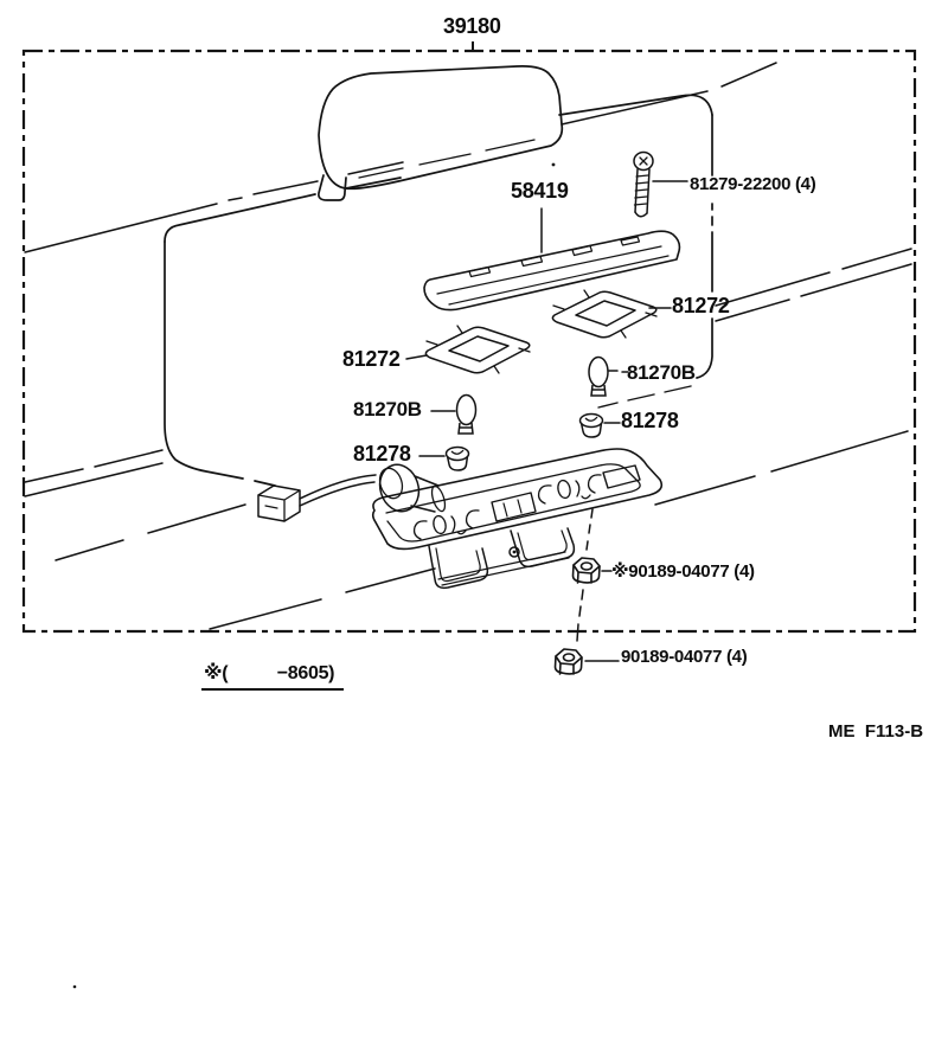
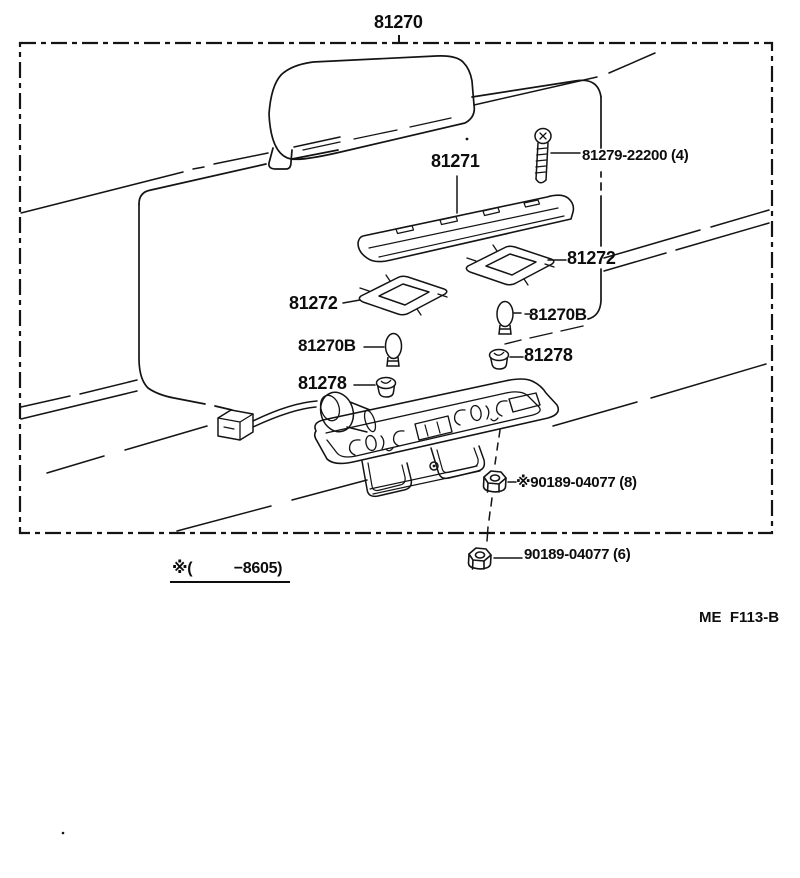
- 39180
+ 81270
- 58419
+ 81271
  81279-22200 (4)
  81272
  81272
  81270B
  81270B
  81278
  81278
- ※90189-04077 (4)
+ ※90189-04077 (8)
- 90189-04077 (4)
+ 90189-04077 (6)
  ※( −8605)
  ME F113-B
